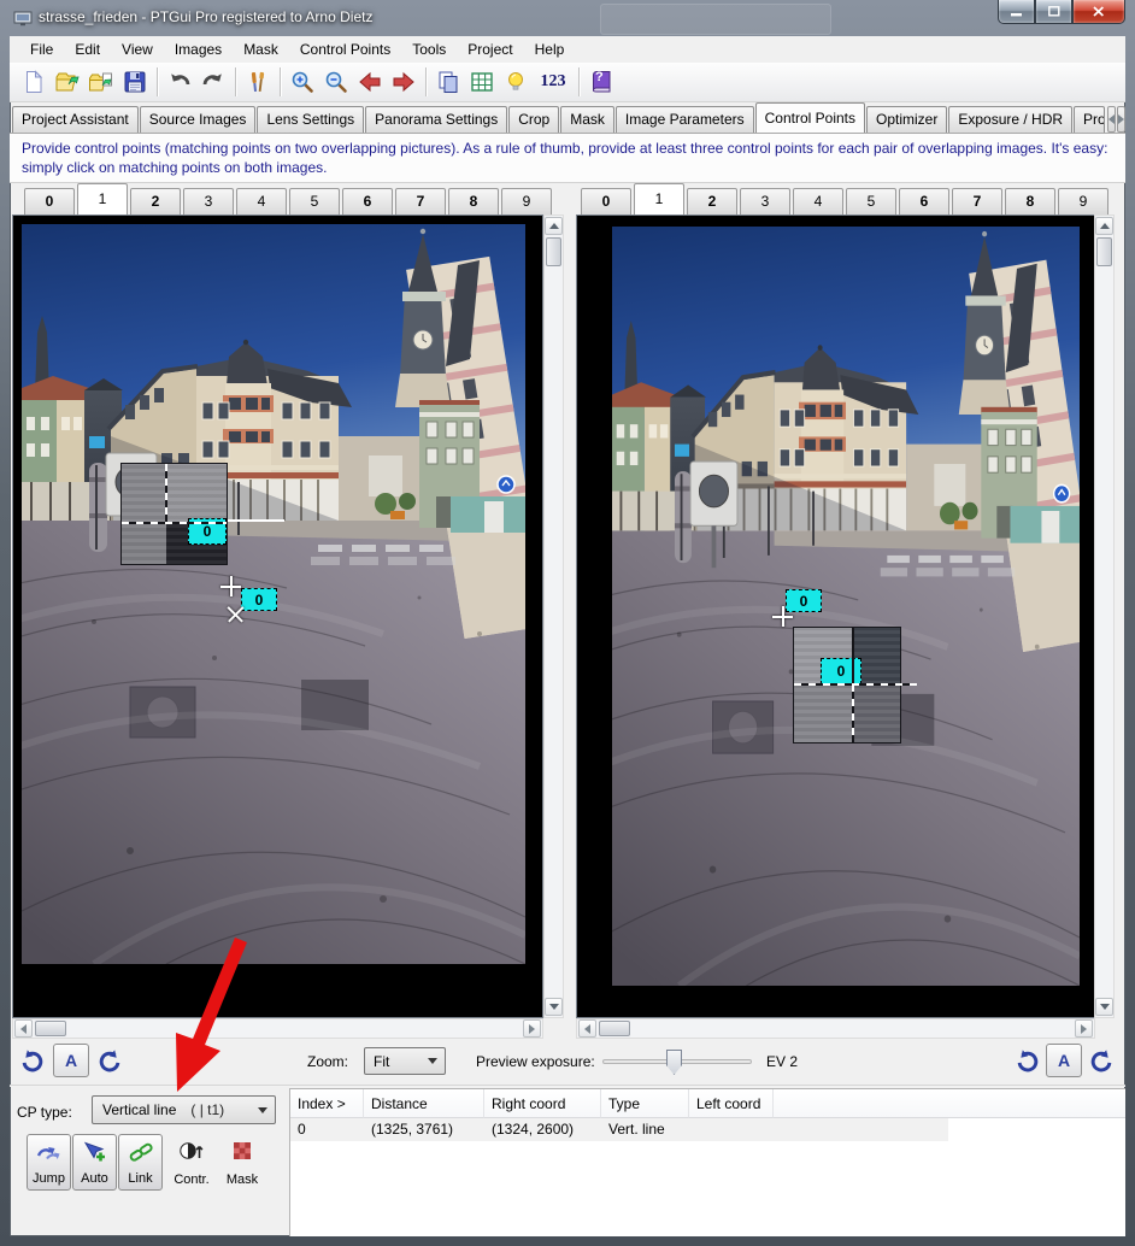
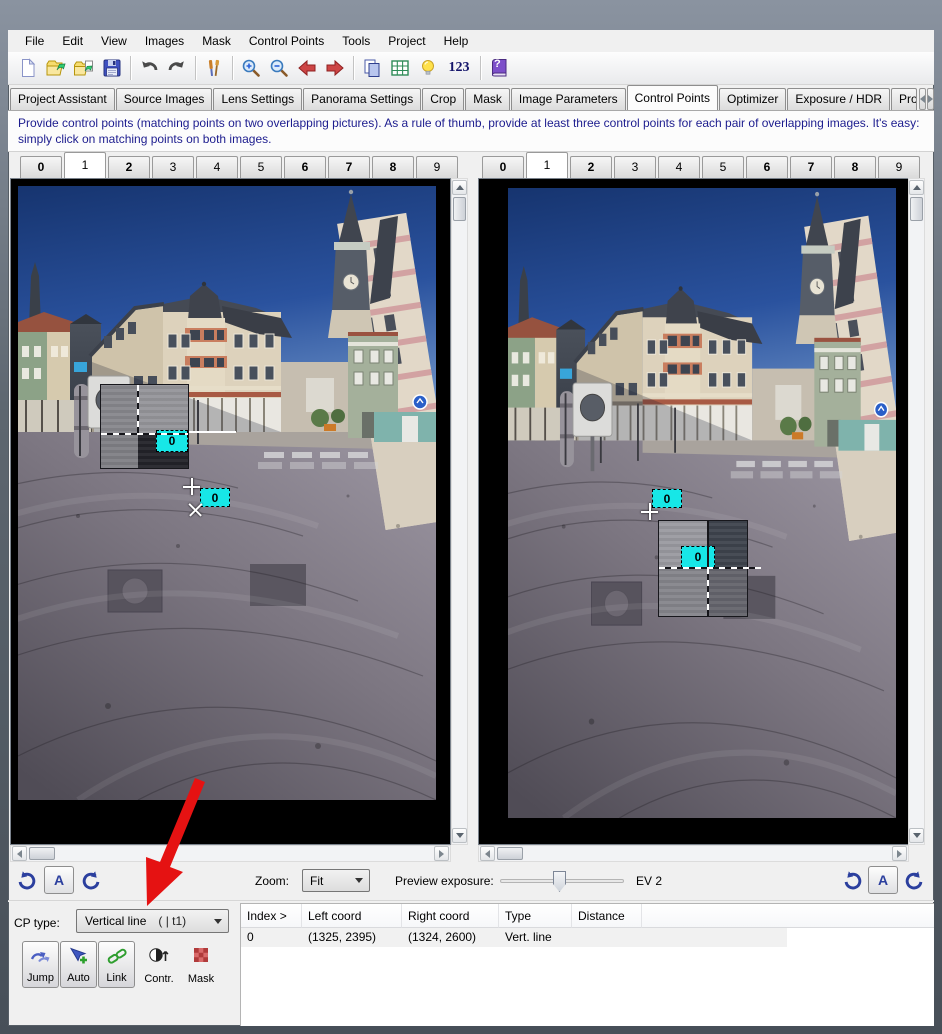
- strasse_frieden - PTGui Pro registered to Arno Dietz
  File
  Edit
  View
  Images
  Mask
  Control Points
  Tools
  Project
  Help
  123
  ?
  Project Assistant
  Source Images
  Lens Settings
  Panorama Settings
  Crop
  Mask
  Image Parameters
  Control Points
  Optimizer
  Exposure / HDR
  Provide control points (matching points on two overlapping pictures). As a rule of thumb, provide at least three control points for each pair of overlapping images. It's easy: simply click on matching points on both images.
  0
  1
  2
  3
  4
  5
  6
  7
  8
  9
  0
  1
  2
  3
  4
  5
  6
  7
  8
  9
  0
  0
  0
  0
  A
  Zoom:
  Fit
  Preview exposure:
  EV 2
  A
  CP type:
  Vertical line
  ( | t1)
  Index >
- Distance
+ Left coord
  Right coord
  Type
- Left coord
+ Distance
  0
- (1325, 3761)
+ (1325, 2395)
  (1324, 2600)
  Vert. line
  Jump
  Auto
  Link
  Contr.
  Mask
